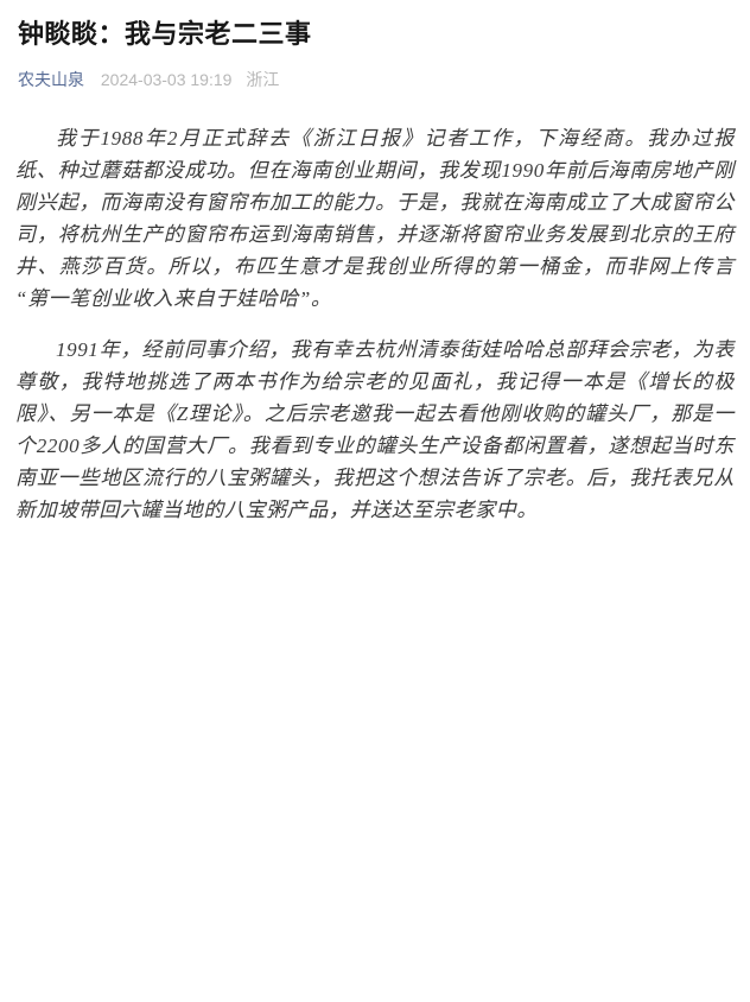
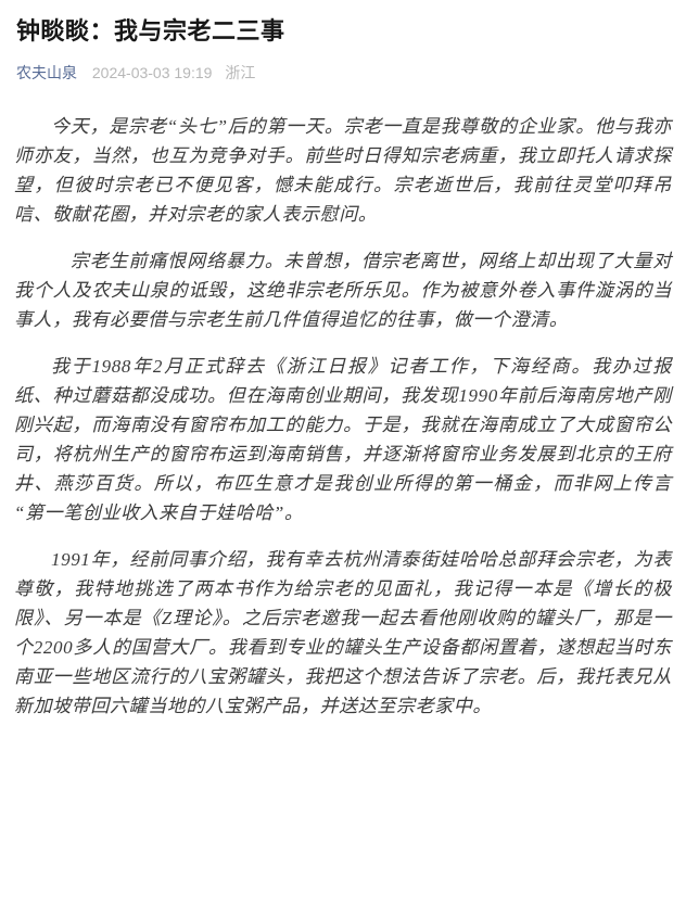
  钟睒睒：我与宗老二三事
  农夫山泉 2024-03-03 19:19 浙江
+ 今天，是宗老“头七”后的第一天。宗老一直是我尊敬的企业家。他与我亦师亦友，当然，也互为竞争对手。前些时日得知宗老病重，我立即托人请求探望，但彼时宗老已不便见客，憾未能成行。宗老逝世后，我前往灵堂叩拜吊唁、敬献花圈，并对宗老的家人表示慰问。
+ 宗老生前痛恨网络暴力。未曾想，借宗老离世，网络上却出现了大量对我个人及农夫山泉的诋毁，这绝非宗老所乐见。作为被意外卷入事件漩涡的当事人，我有必要借与宗老生前几件值得追忆的往事，做一个澄清。
  我于1988年2月正式辞去《浙江日报》记者工作，下海经商。我办过报纸、种过蘑菇都没成功。但在海南创业期间，我发现1990年前后海南房地产刚刚兴起，而海南没有窗帘布加工的能力。于是，我就在海南成立了大成窗帘公司，将杭州生产的窗帘布运到海南销售，并逐渐将窗帘业务发展到北京的王府井、燕莎百货。所以，布匹生意才是我创业所得的第一桶金，而非网上传言“第一笔创业收入来自于娃哈哈”。
  1991年，经前同事介绍，我有幸去杭州清泰街娃哈哈总部拜会宗老，为表尊敬，我特地挑选了两本书作为给宗老的见面礼，我记得一本是《增长的极限》、另一本是《Z理论》。之后宗老邀我一起去看他刚收购的罐头厂，那是一个2200多人的国营大厂。我看到专业的罐头生产设备都闲置着，遂想起当时东南亚一些地区流行的八宝粥罐头，我把这个想法告诉了宗老。后，我托表兄从新加坡带回六罐当地的八宝粥产品，并送达至宗老家中。
